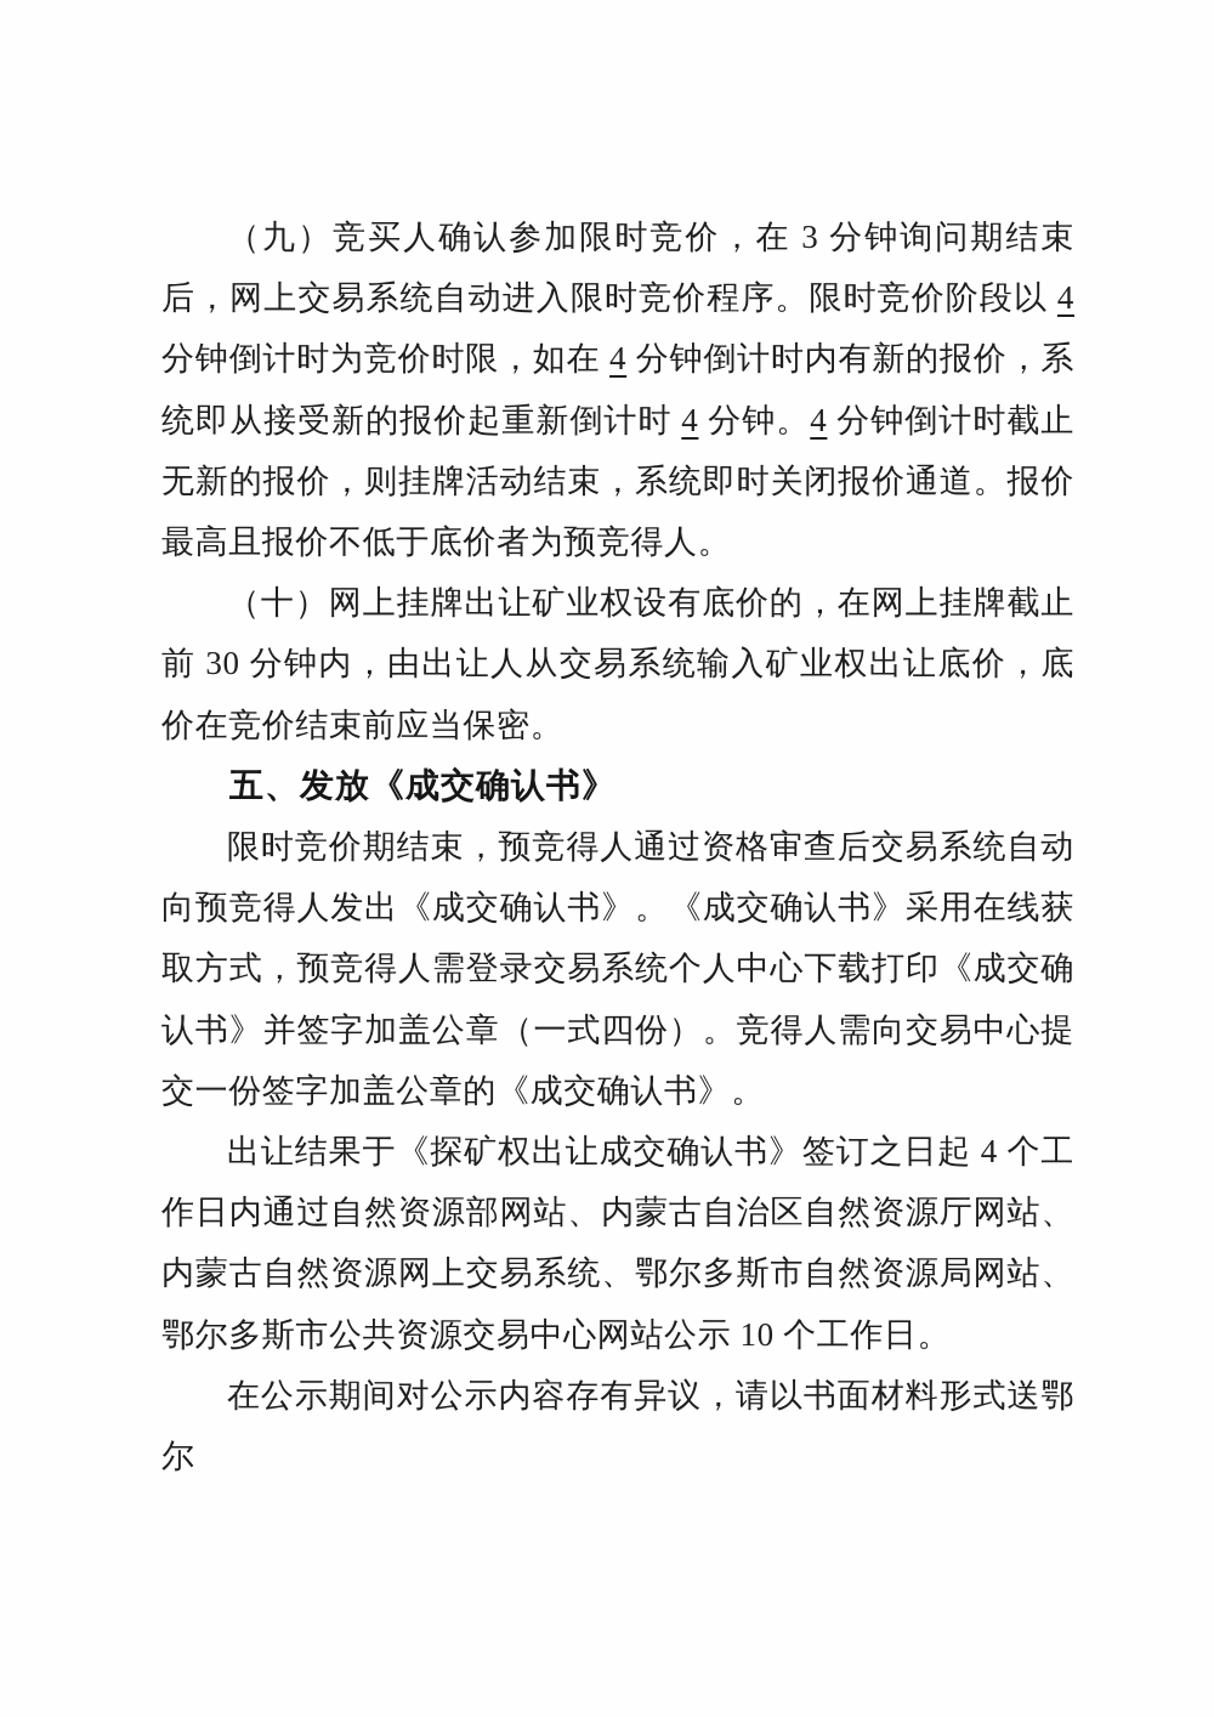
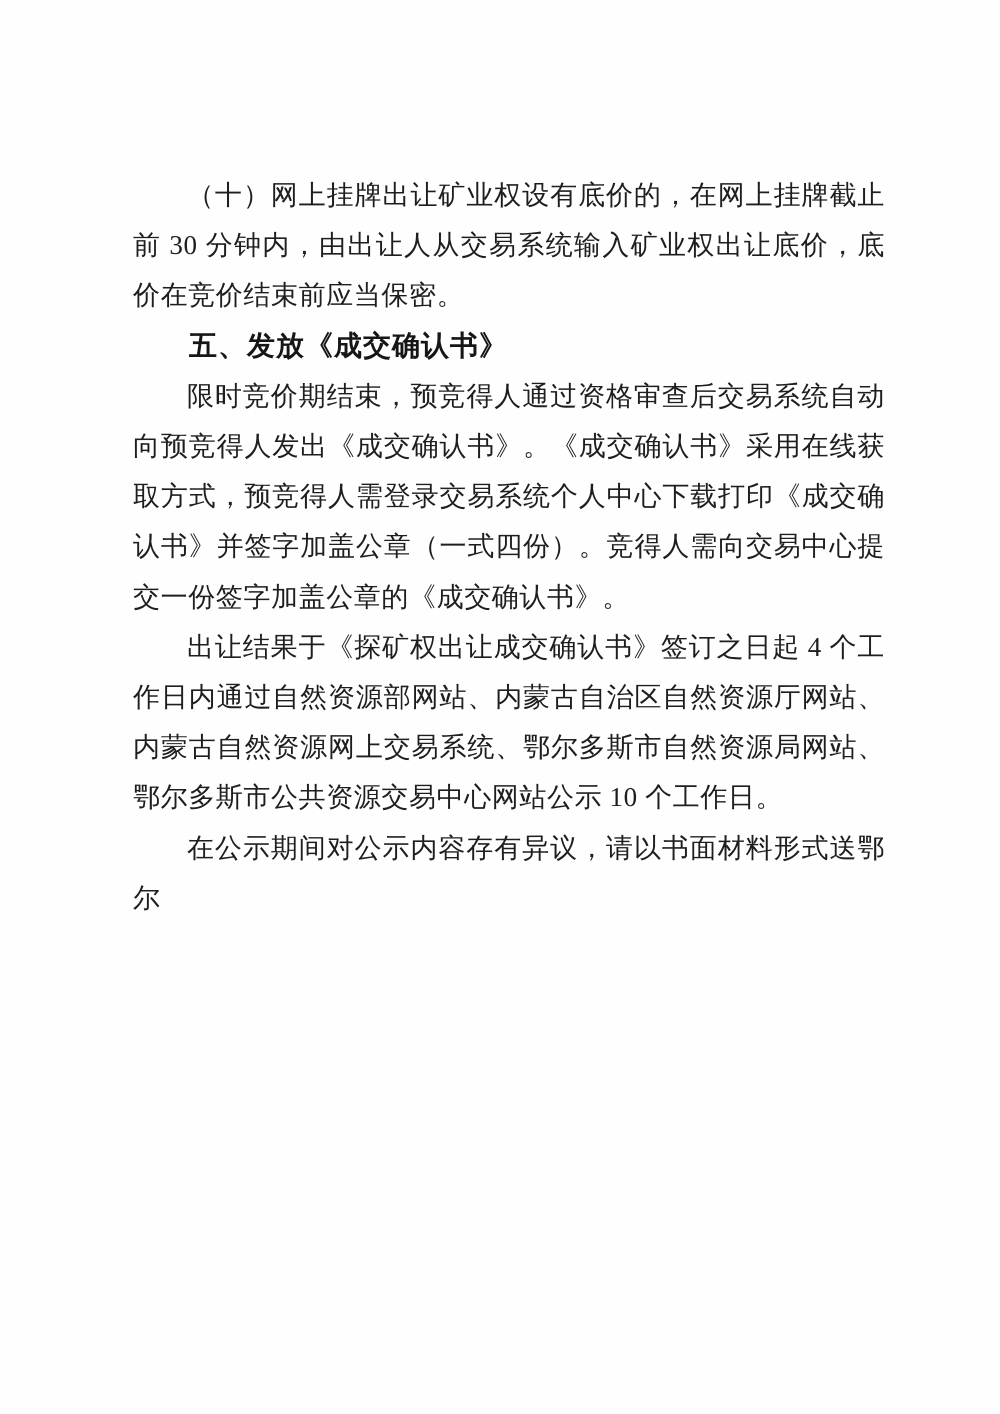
- （九）竞买人确认参加限时竞价，在 3 分钟询问期结束后，网上交易系统自动进入限时竞价程序。限时竞价阶段以 4 分钟倒计时为竞价时限，如在 4 分钟倒计时内有新的报价，系统即从接受新的报价起重新倒计时 4 分钟。4 分钟倒计时截止无新的报价，则挂牌活动结束，系统即时关闭报价通道。报价最高且报价不低于底价者为预竞得人。
  （十）网上挂牌出让矿业权设有底价的，在网上挂牌截止前 30 分钟内，由出让人从交易系统输入矿业权出让底价，底价在竞价结束前应当保密。
  五、发放《成交确认书》
  限时竞价期结束，预竞得人通过资格审查后交易系统自动向预竞得人发出《成交确认书》。《成交确认书》采用在线获取方式，预竞得人需登录交易系统个人中心下载打印《成交确认书》并签字加盖公章（一式四份）。竞得人需向交易中心提交一份签字加盖公章的《成交确认书》。
  出让结果于《探矿权出让成交确认书》签订之日起 4 个工作日内通过自然资源部网站、内蒙古自治区自然资源厅网站、内蒙古自然资源网上交易系统、鄂尔多斯市自然资源局网站、鄂尔多斯市公共资源交易中心网站公示 10 个工作日。
  在公示期间对公示内容存有异议，请以书面材料形式送鄂尔
